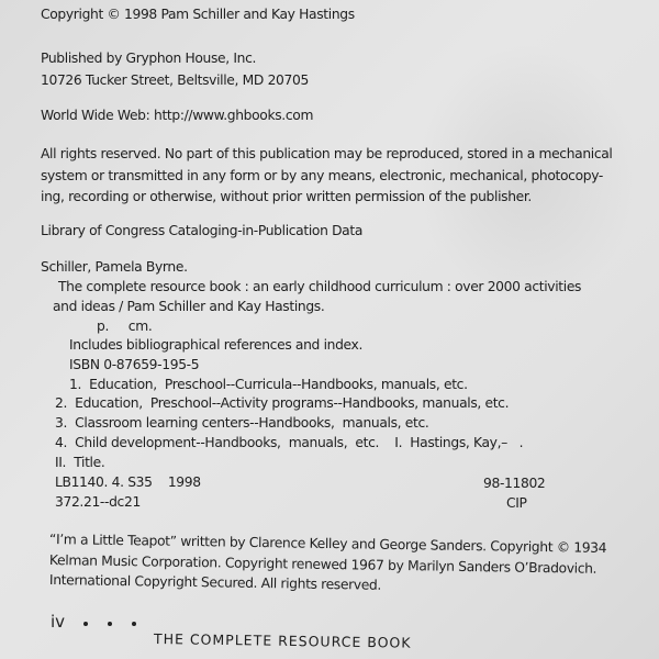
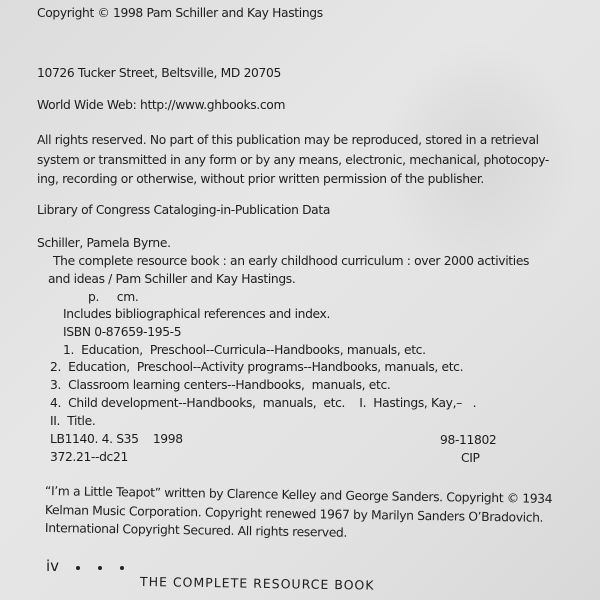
  Copyright © 1998 Pam Schiller and Kay Hastings
- Published by Gryphon House, Inc.
  10726 Tucker Street, Beltsville, MD 20705
  World Wide Web: http://www.ghbooks.com
- All rights reserved. No part of this publication may be reproduced, stored in a mechanical
+ All rights reserved. No part of this publication may be reproduced, stored in a retrieval
  system or transmitted in any form or by any means, electronic, mechanical, photocopy-
  ing, recording or otherwise, without prior written permission of the publisher.
  Library of Congress Cataloging-in-Publication Data
  Schiller, Pamela Byrne.
  The complete resource book : an early childhood curriculum : over 2000 activities
  and ideas / Pam Schiller and Kay Hastings.
  p. cm.
  Includes bibliographical references and index.
  ISBN 0-87659-195-5
  1. Education, Preschool--Curricula--Handbooks, manuals, etc.
  2. Education, Preschool--Activity programs--Handbooks, manuals, etc.
  3. Classroom learning centers--Handbooks, manuals, etc.
  4. Child development--Handbooks, manuals, etc. I. Hastings, Kay,– .
  II. Title.
  LB1140. 4. S35 1998
  372.21--dc21
  98-11802
  CIP
  “I’m a Little Teapot” written by Clarence Kelley and George Sanders. Copyright © 1934
  Kelman Music Corporation. Copyright renewed 1967 by Marilyn Sanders O’Bradovich.
  International Copyright Secured. All rights reserved.
  iv
  THE COMPLETE RESOURCE BOOK
